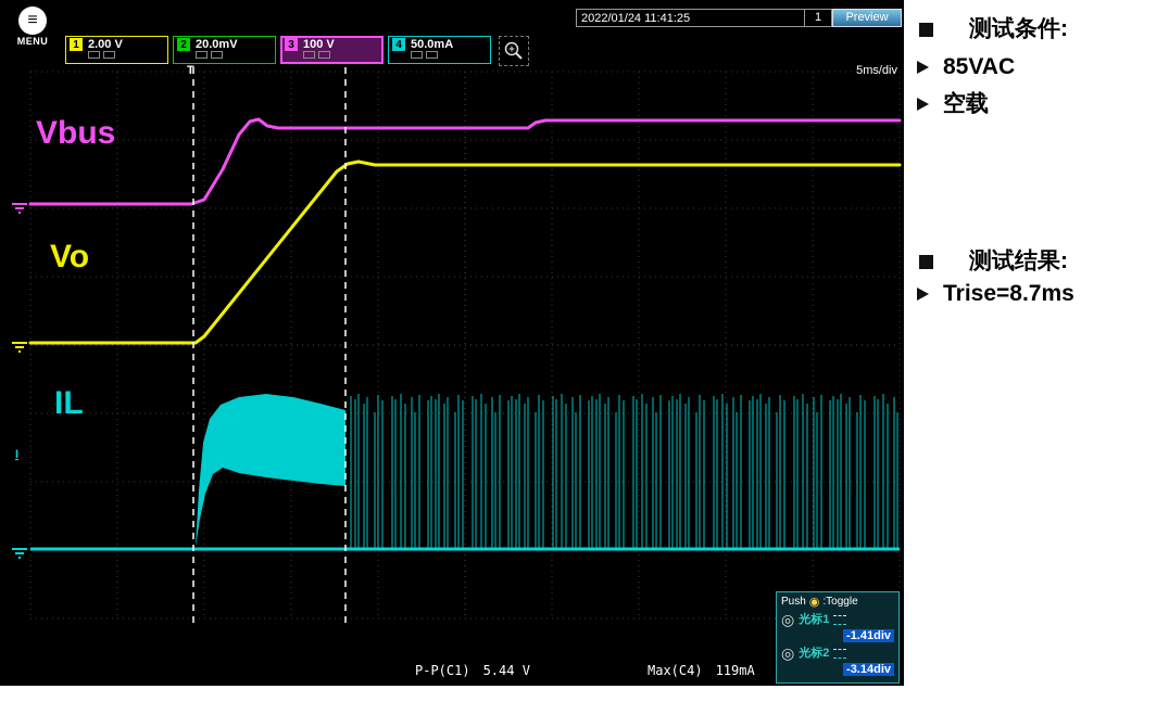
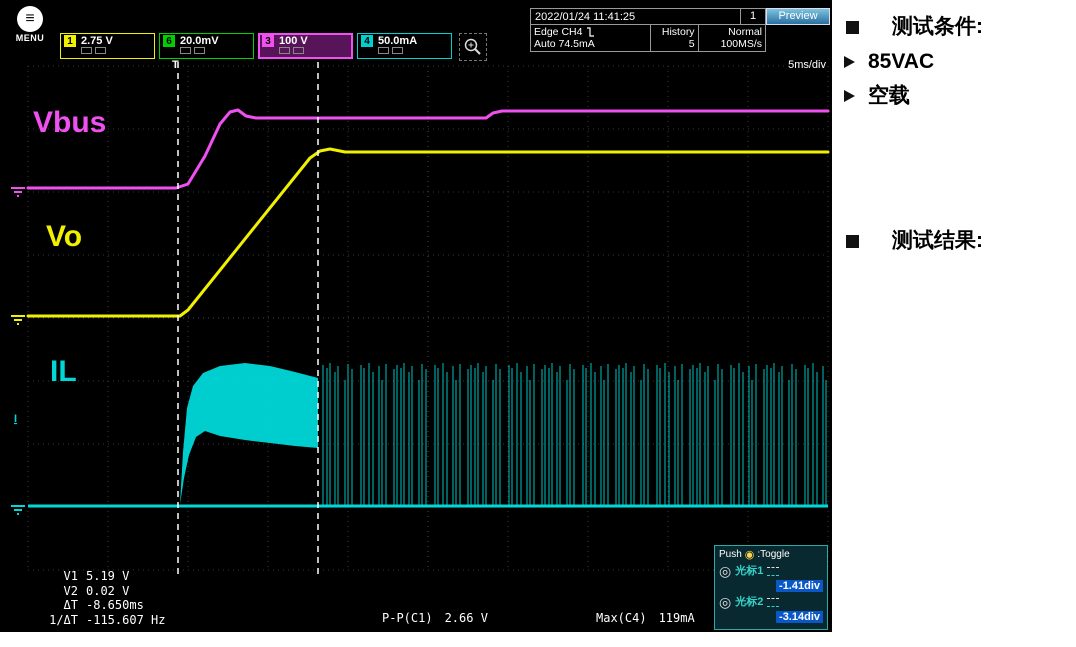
  I
  T
  ≡
  MENU
  1
- 2.00 V
+ 2.75 V
- 2
+ 6
  20.0mV
  3
  100 V
  4
  50.0mA
  2022/01/24 11:41:25
  1
+ Edge CH4
+ Auto 74.5mA
+ History
+ 5
+ Normal
+ 100MS/s
  Preview
  5ms/div
  Vbus
  Vo
  IL
+ V1
+ 5.19 V
+ V2
+ 0.02 V
+ ΔT
+ -8.650ms
+ 1/ΔT
+ -115.607 Hz
  P-P(C1)
- 5.44 V
+ 2.66 V
  Max(C4)
  119mA
  Push
  ◉
  :Toggle
  ◎
  光标1
  -1.41div
  ◎
  光标2
  -3.14div
  测试条件:
  85VAC
  空载
  测试结果:
- Trise=8.7ms
